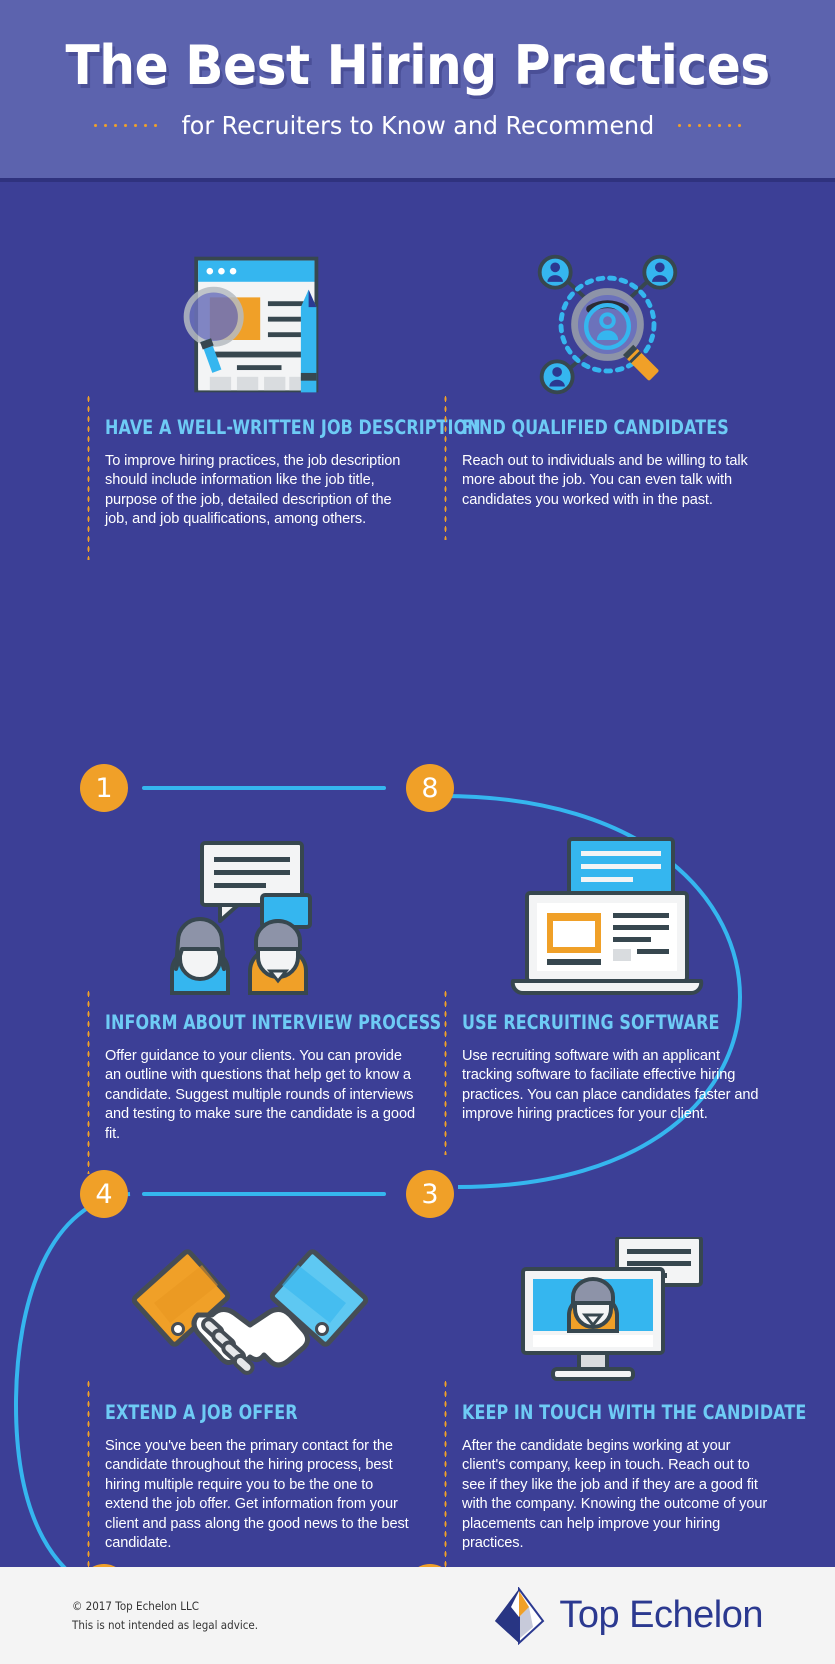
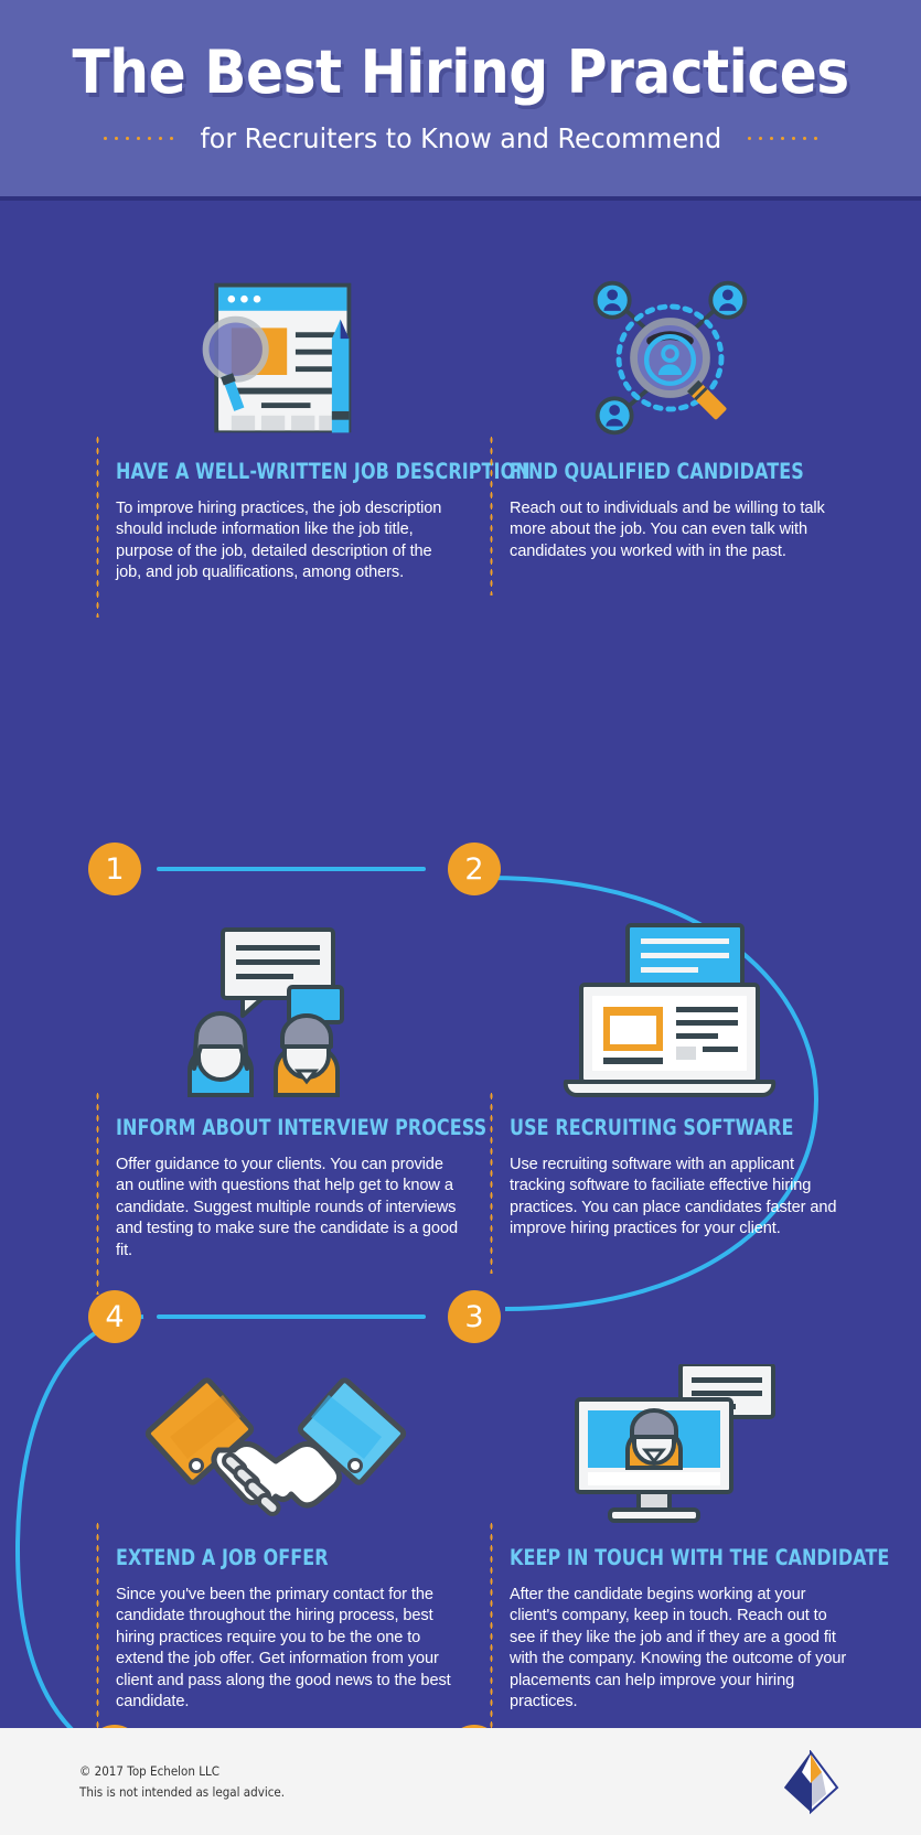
  The Best Hiring Practices
  for Recruiters to Know and Recommend
  HAVE A WELL-WRITTEN JOB DESCRIP
  To improve hiring practices, the job description should include information like the job title, purpose of the job, detailed description of the job, and job qualifications, among others.
  FIND QUALIFIED CANDIDATES
  Reach out to individuals and be willing to talk more about the job. You can even talk with candidates you worked with in the past.
  1
- 8
+ 2
  INFORM ABOUT INTERVIEW PROCESS
  Offer guidance to your clients. You can provide an outline with questions that help get to know a candidate. Suggest multiple rounds of interviews and testing to make sure the candidate is a good fit.
  USE RECRUITING SOFTWARE
  Use recruiting software with an applicant tracking software to faciliate effective hiring practices. You can place candidates faster and improve hiring practices for your client.
  4
  3
  EXTEND A JOB OFFER
- Since you've been the primary contact for the candidate throughout the hiring process, best hiring multiple require you to be the one to extend the job offer. Get information from your client and pass along the good news to the best candidate.
+ Since you've been the primary contact for the candidate throughout the hiring process, best hiring practices require you to be the one to extend the job offer. Get information from your client and pass along the good news to the best candidate.
  KEEP IN TOUCH WITH THE CANDIDATE
  After the candidate begins working at your client's company, keep in touch. Reach out to see if they like the job and if they are a good fit with the company. Knowing the outcome of your placements can help improve your hiring practices.
  © 2017 Top Echelon LLC
  This is not intended as legal advice.
- Top Echelon
